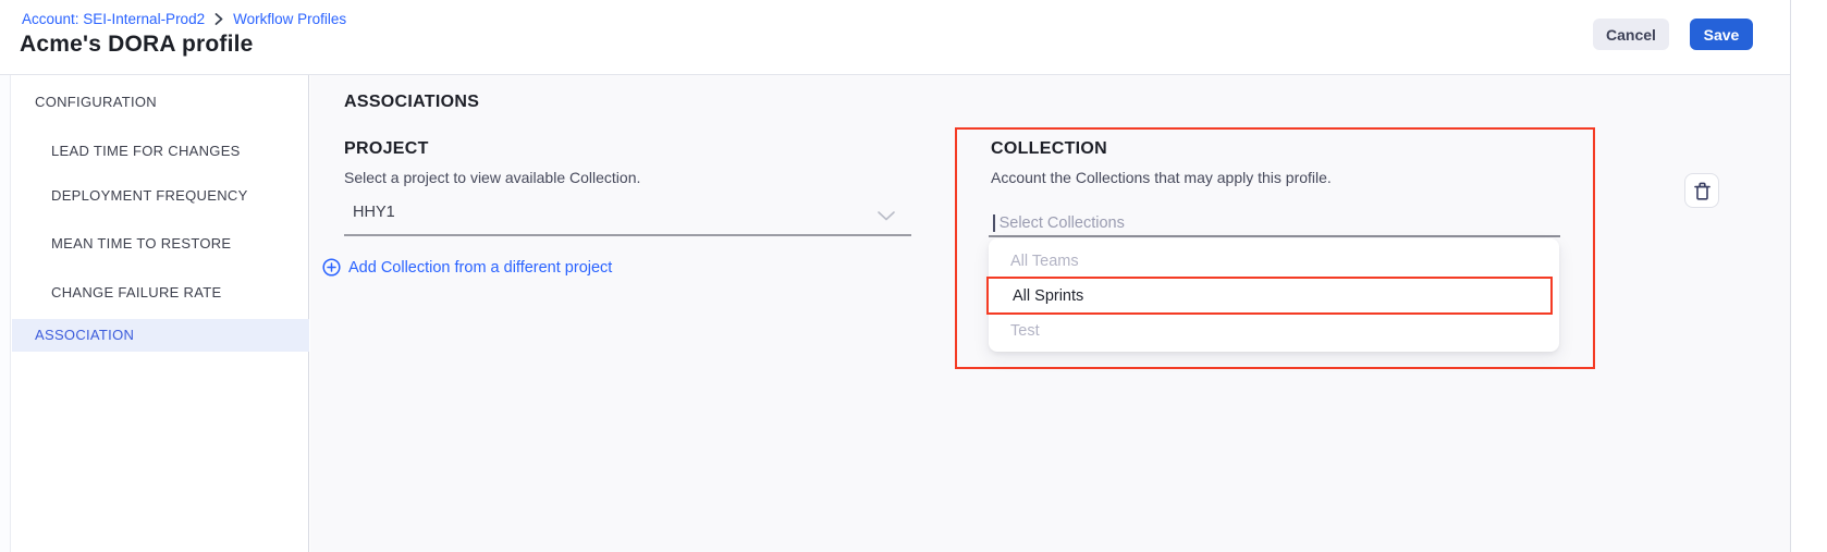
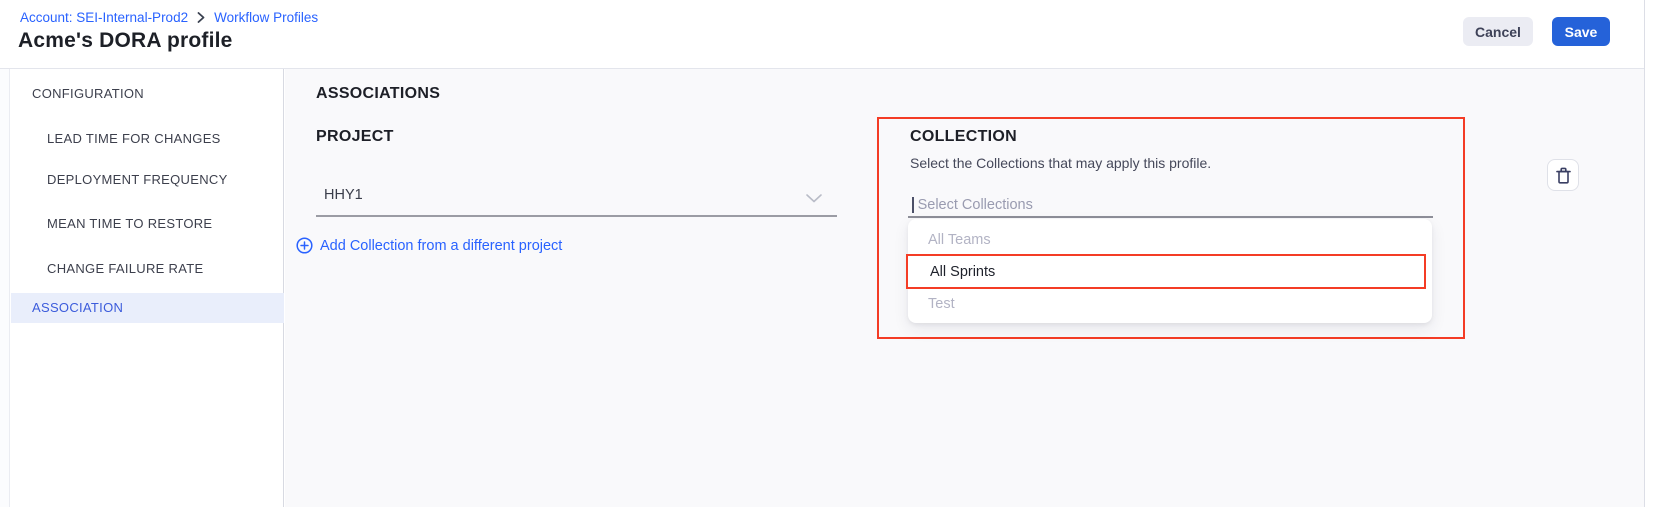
  Account: SEI-Internal-Prod2
  Workflow Profiles
  Acme's DORA profile
  Cancel
  Save
  CONFIGURATION
  LEAD TIME FOR CHANGES
  DEPLOYMENT FREQUENCY
  MEAN TIME TO RESTORE
  CHANGE FAILURE RATE
  ASSOCIATION
  ASSOCIATIONS
  PROJECT
- Select a project to view available Collection.
  HHY1
  Add Collection from a different project
  COLLECTION
- Account the Collections that may apply this profile.
+ Select the Collections that may apply this profile.
  Select Collections
  All Teams
  All Sprints
  Test
